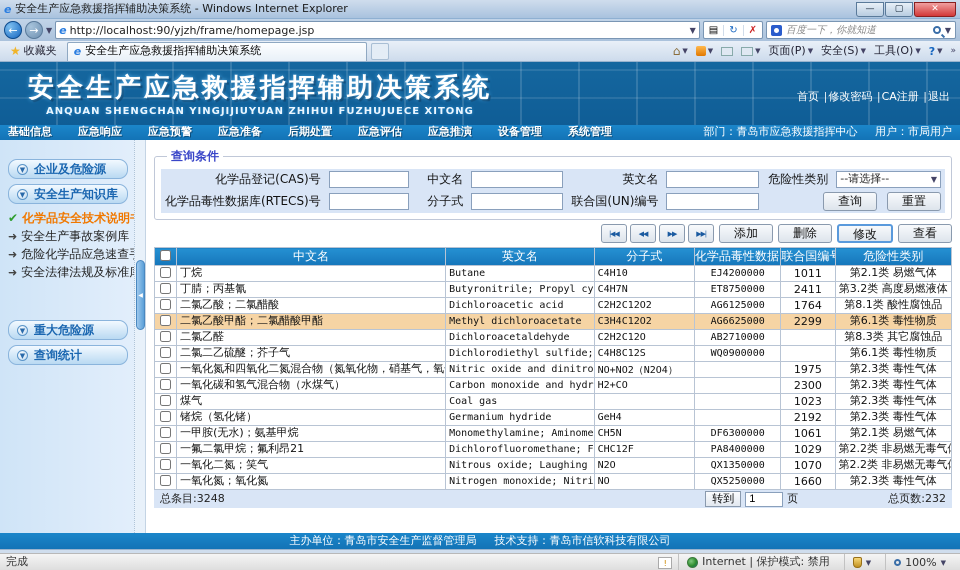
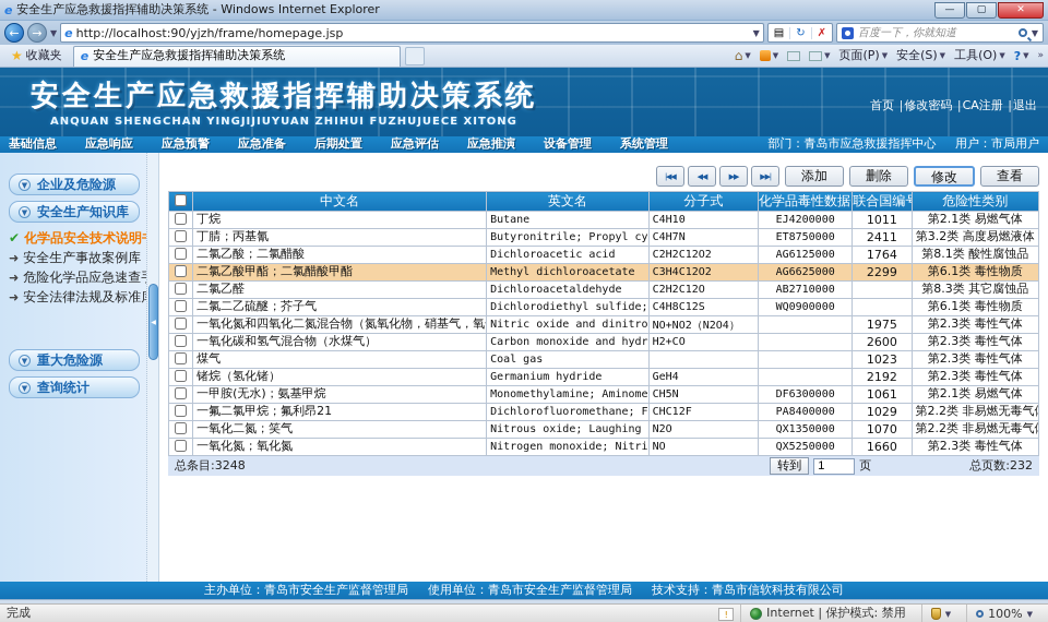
  e
  安全生产应急救援指挥辅助决策系统 - Windows Internet Explorer
  —
  ▢
  ✕
  ←
  →
  ▼
  e
  http://localhost:90/yjzh/frame/homepage.jsp
  ▼
  ▤
  ↻
  ✗
  百度一下，你就知道
  ▼
  ★
  收藏夹
  e
  安全生产应急救援指挥辅助决策系统
  ⌂
  ▼
  ▼
  ▼
  页面(P)
  ▼
  安全(S)
  ▼
  工具(O)
  ▼
  ?
  ▼
  »
  安全生产应急救援指挥辅助决策系统
  ANQUAN SHENGCHAN YINGJIJIUYUAN ZHIHUI FUZHUJUECE XITONG
  首页 |修改密码 |CA注册 |退出
  基础信息
  应急响应
  应急预警
  应急准备
  后期处置
  应急评估
  应急推演
  设备管理
  系统管理
  部门：青岛市应急救援指挥中心 用户：市局用户
  ▼
  企业及危险源
  ▼
  安全生产知识库
  ✔
  化学品安全技术说明
  ➜
  安全生产事故案例库
  ➜
  危险化学品应急速查
  ➜
  安全法律法规及标准
  ▼
  重大危险源
  ▼
  查询统计
- 查询条件
- 化学品登记(CAS)号		中文名		英文名		危险性类别	--请选择-- ▼
- 化学品毒性数据库(RTECS)号		分子式		联合国(UN)编号		查询 重置
  添加
  删除
  修改
  查看
  	中文名	英文名	分子式	化学品毒性数据	联合国编	危险性类别
  	丁烷	Butane	C4H10	EJ4200000	1011	第2.1类 易燃气体
  	丁腈；丙基氰	Butyronitrile; Propyl cy	C4H7N	ET8750000	2411	第3.2类 高度易燃液体
  	二氯乙酸；二氯醋酸	Dichloroacetic acid	C2H2C12O2	AG6125000	1764	第8.1类 酸性腐蚀品
  	二氯乙酸甲酯；二氯醋酸甲酯	Methyl dichloroacetate	C3H4C12O2	AG6625000	2299	第6.1类 毒性物质
  	二氯乙醛	Dichloroacetaldehyde	C2H2C12O	AB2710000		第8.3类 其它腐蚀品
  	二氯二乙硫醚；芥子气	Dichlorodiethyl sulfide;	C4H8C12S	WQ0900000		第6.1类 毒性物质
  	一氧化氮和四氧化二氮混合物（氮氧化物，硝基气，氧	Nitric oxide and dinitro	NO+NO2（N2O4）		1975	第2.3类 毒性气体
- 	一氧化碳和氢气混合物（水煤气）	Carbon monoxide and hydr	H2+CO		2300	第2.3类 毒性气体
+ 	一氧化碳和氢气混合物（水煤气）	Carbon monoxide and hydr	H2+CO		2600	第2.3类 毒性气体
  	煤气	Coal gas			1023	第2.3类 毒性气体
  	锗烷（氢化锗）	Germanium hydride	GeH4		2192	第2.3类 毒性气体
  	一甲胺(无水)；氨基甲烷	Monomethylamine; Aminome	CH5N	DF6300000	1061	第2.1类 易燃气体
  	一氟二氯甲烷；氟利昂21	Dichlorofluoromethane; F	CHC12F	PA8400000	1029	第2.2类 非易燃无毒气
  	一氧化二氮；笑气	Nitrous oxide; Laughing	N2O	QX1350000	1070	第2.2类 非易燃无毒气
  	一氧化氮；氧化氮	Nitrogen monoxide; Nitri	NO	QX5250000	1660	第2.3类 毒性气体
  总条目:3248
  转到
  1
  页
  总页数:232
  主办单位：青岛市安全生产监督管理局
+ 使用单位：青岛市安全生产监督管理局
  技术支持：青岛市信软科技有限公司
  完成
  !
  Internet | 保护模式: 禁用
  ▼
  100%
  ▼
